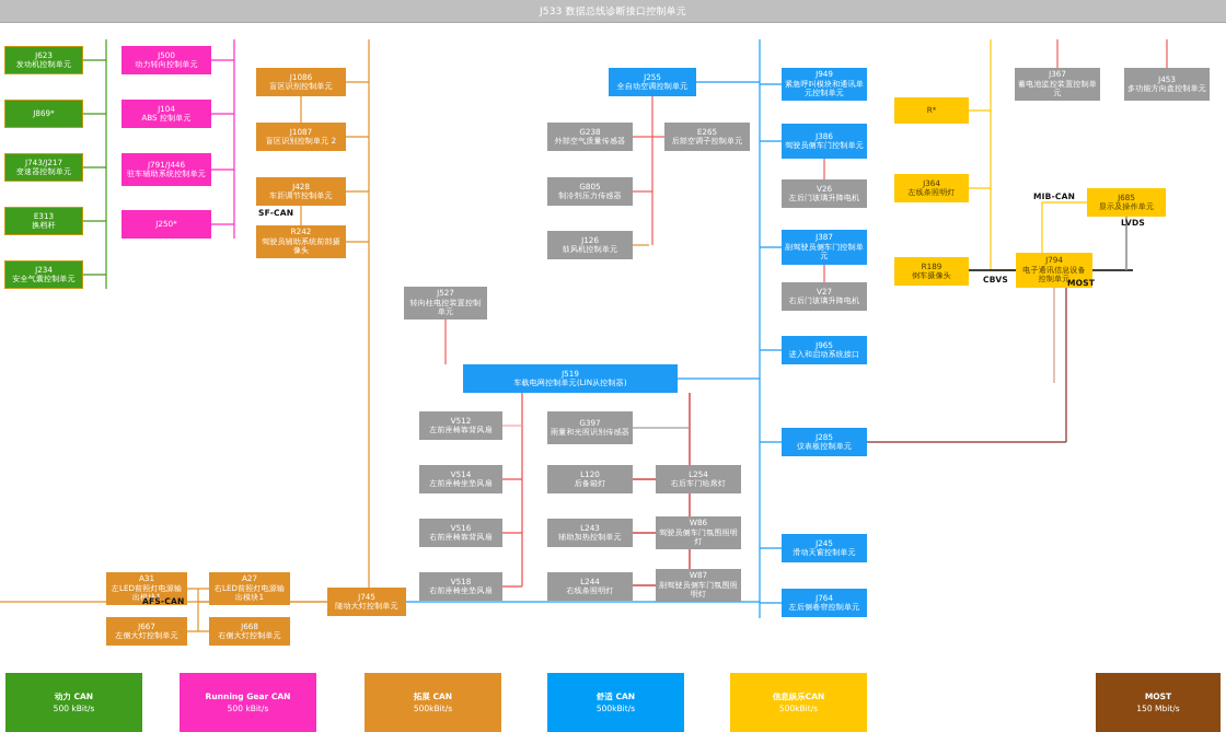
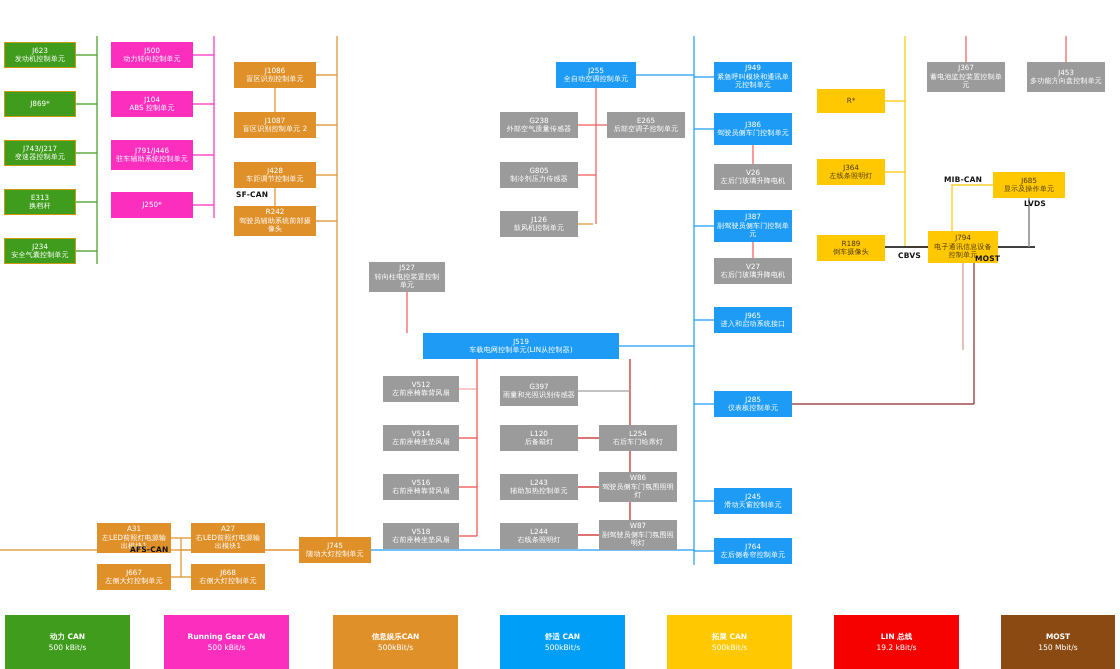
- J533 数据总线诊断接口控制单元
  J623
  发动机控制单元
  J869*
  J743/J217
  变速器控制单元
  E313
  换档杆
  J234
  安全气囊控制单元
  J500
  动力转向控制单元
  J104
  ABS 控制单元
  J791/J446
  驻车辅助系统控制单元
  J250*
  J1086
  盲区识别控制单元
  J1087
  盲区识别控制单元 2
  J428
  车距调节控制单元
  R242
  驾驶员辅助系统前部摄像头
  J255
  全自动空调控制单元
  G238
  外部空气质量传感器
  E265
  后部空调子控制单元
  G805
  制冷剂压力传感器
  J126
  鼓风机控制单元
  J949
  紧急呼叫模块和通讯单元控制单元
  J386
  驾驶员侧车门控制单元
  V26
  左后门玻璃升降电机
  J387
  副驾驶员侧车门控制单元
  V27
  右后门玻璃升降电机
  J965
  进入和启动系统接口
  J285
  仪表板控制单元
  J245
  滑动天窗控制单元
  J764
  左后侧卷帘控制单元
  J367
  蓄电池监控装置控制单元
  J453
  多功能方向盘控制单元
  R*
  J364
  左线条照明灯
  R189
  倒车摄像头
  J794
  电子通讯信息设备控制单元
  J685
  显示及操作单元
  J527
  转向柱电控装置控制单元
  J519
  车载电网控制单元(LIN从控制器)
  V512
  左前座椅靠背风扇
  V514
  左前座椅坐垫风扇
  V516
  右前座椅靠背风扇
  V518
  右前座椅坐垫风扇
  G397
  雨量和光照识别传感器
  L120
  后备箱灯
  L243
  辅助加热控制单元
  L244
  右线条照明灯
  L254
  右后车门给席灯
  W86
  驾驶员侧车门氛围照明灯
  W87
  副驾驶员侧车门氛围照明灯
  A31
  左LED前照灯电源输出模块1
  A27
  右LED前照灯电源输出模块1
  J667
  左侧大灯控制单元
  J668
  右侧大灯控制单元
  J745
  随动大灯控制单元
  SF-CAN
  AFS-CAN
  MIB-CAN
  LVDS
  CBVS
  MOST
  动力 CAN
  500 kBit/s
  Running Gear CAN
  500 kBit/s
- 拓展 CAN
+ 信息娱乐CAN
  500kBit/s
  舒适 CAN
  500kBit/s
- 信息娱乐CAN
+ 拓展 CAN
  500kBit/s
+ LIN 总线
+ 19.2 kBit/s
  MOST
  150 Mbit/s
